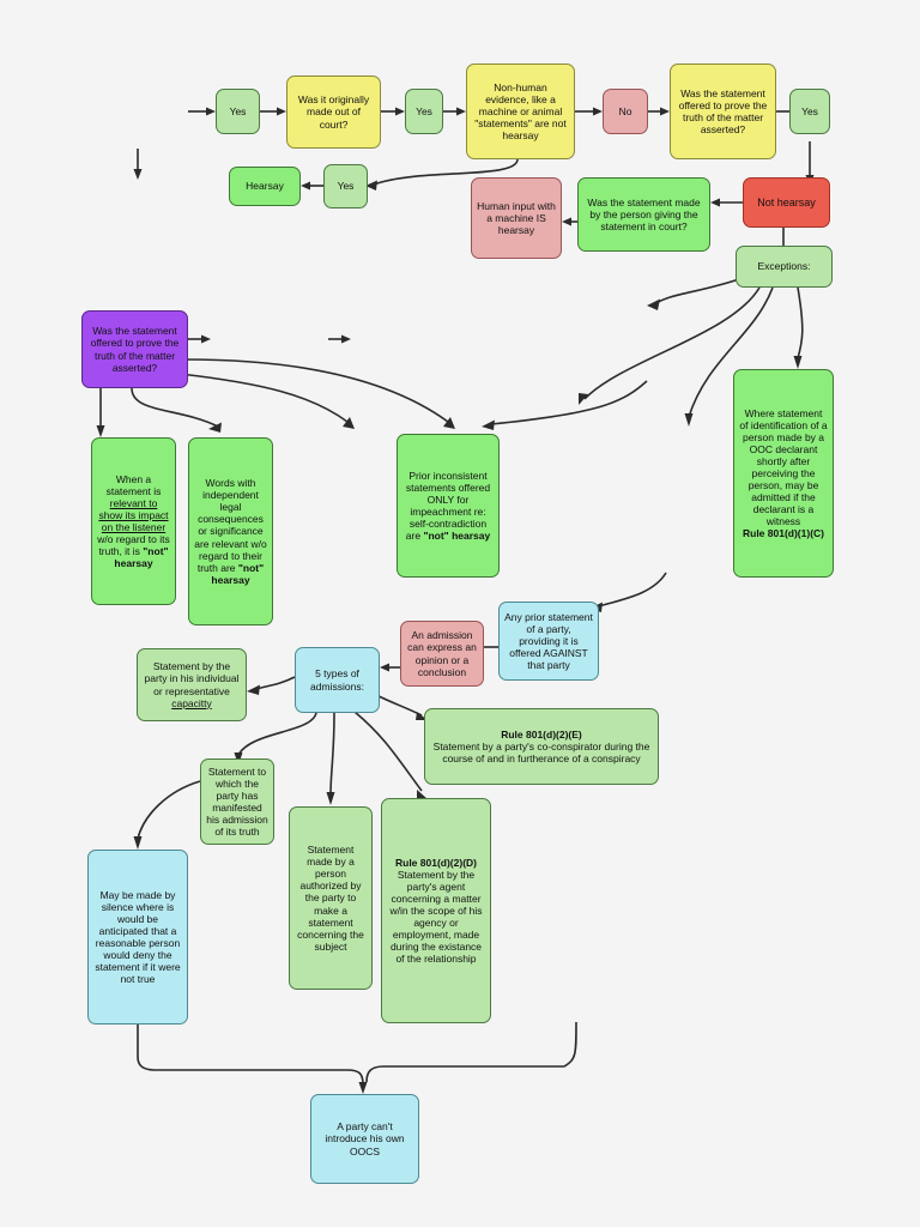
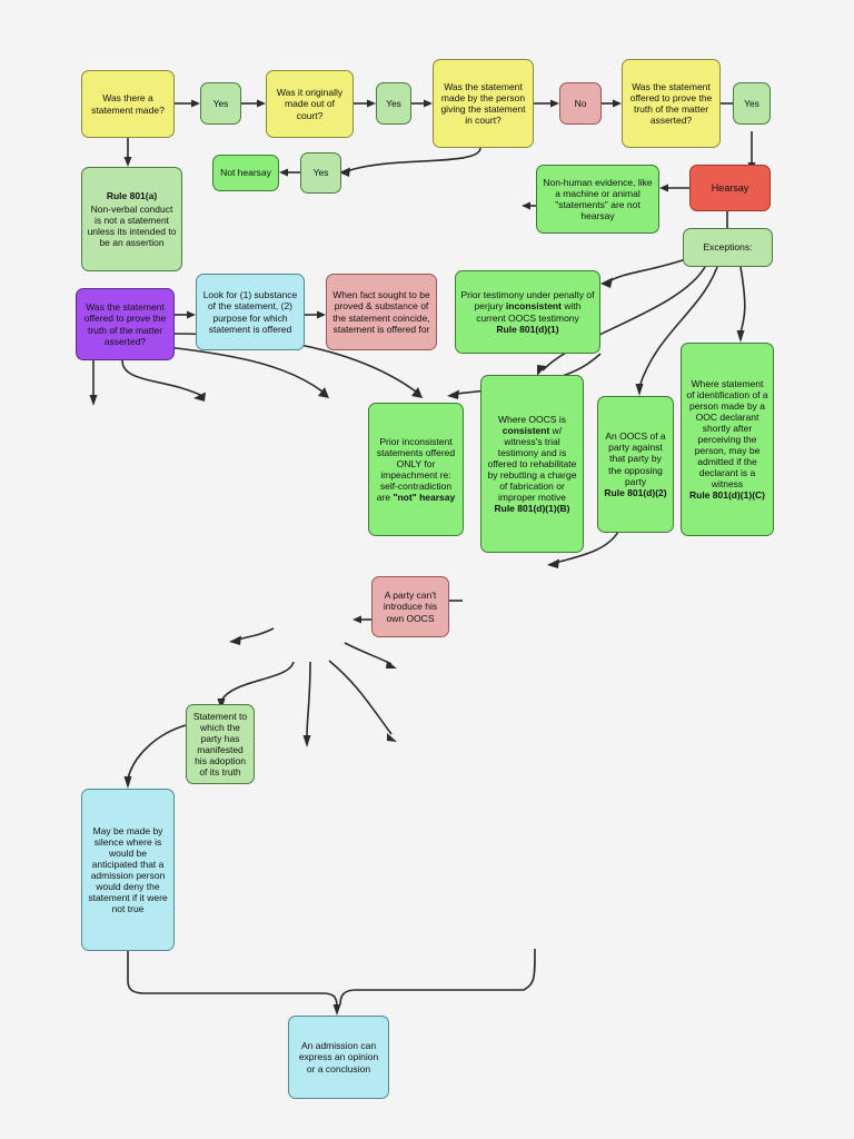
+ Was there a statement made?
  Yes
  Was it originally made out of court?
  Yes
- Non-human evidence, like a machine or animal "statements" are not hearsay
+ Was the statement made by the person giving the statement in court?
  No
  Was the statement offered to prove the truth of the matter asserted?
  Yes
+ Rule 801(a)
+ Non-verbal conduct is not a statement unless its intended to be an assertion
- Hearsay
+ Not hearsay
  Yes
- Human input with a machine IS hearsay
- Was the statement made by the person giving the statement in court?
+ Non-human evidence, like a machine or animal "statements" are not hearsay
- Not hearsay
+ Hearsay
  Exceptions:
  Was the statement offered to prove the truth of the matter asserted?
+ Look for (1) substance of the statement, (2) purpose for which statement is offered
+ When fact sought to be proved & substance of the statement coincide, statement is offered for
+ Prior testimony under penalty of perjury inconsistent with current OOCS testimony
+ Rule 801(d)(1)
  Where statement of identification of a person made by a OOC declarant shortly after perceiving the person, may be admitted if the declarant is a witness
  Rule 801(d)(1)(C)
- When a statement is relevant to show its impact on the listener w/o regard to its truth, it is "not" hearsay
- Words with independent legal consequences or significance are relevant w/o regard to their truth are "not" hearsay
  Prior inconsistent statements offered ONLY for impeachment re: self-contradiction are "not" hearsay
+ Where OOCS is consistent w/ witness's trial testimony and is offered to rehabilitate by rebutting a charge of fabrication or improper motive
+ Rule 801(d)(1)(B)
+ An OOCS of a party against that party by the opposing party
+ Rule 801(d)(2)
- An admission can express an opinion or a conclusion
+ A party can't introduce his own OOCS
- Any prior statement of a party, providing it is offered AGAINST that party
- 5 types of admissions:
- Statement by the party in his individual or representative capacitty
- Rule 801(d)(2)(E)
- Statement by a party's co-conspirator during the course of and in furtherance of a conspiracy
- Statement to which the party has manifested his admission of its truth
+ Statement to which the party has manifested his adoption of its truth
- Statement made by a person authorized by the party to make a statement concerning the subject
- Rule 801(d)(2)(D)
- Statement by the party's agent concerning a matter w/in the scope of his agency or employment, made during the existance of the relationship
- May be made by silence where is would be anticipated that a reasonable person would deny the statement if it were not true
+ May be made by silence where is would be anticipated that a admission person would deny the statement if it were not true
- A party can't introduce his own OOCS
+ An admission can express an opinion or a conclusion
